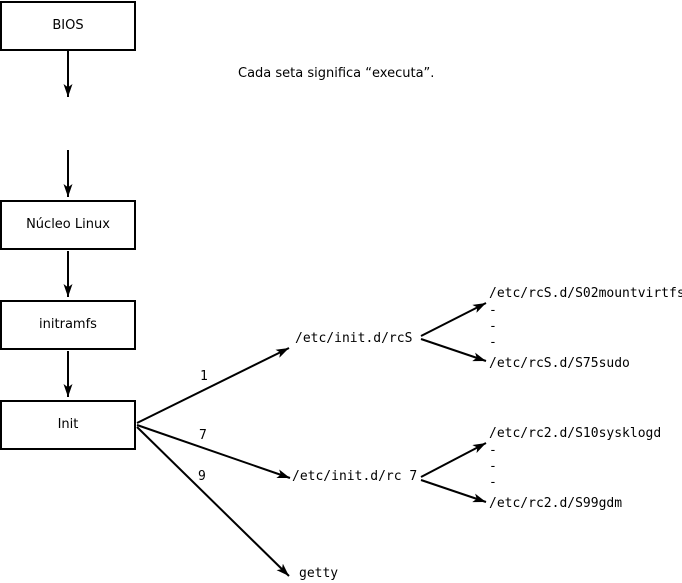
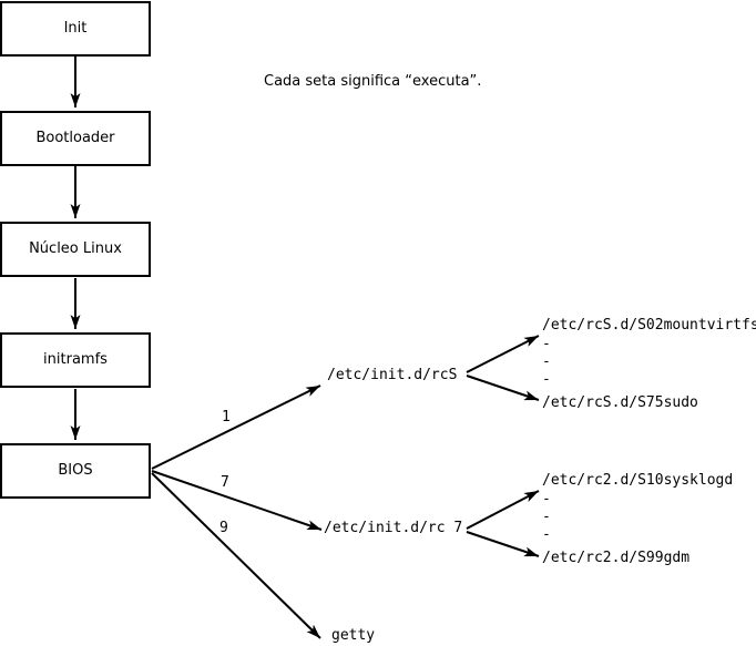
  Cada seta significa “executa”.
- BIOS
+ Init
+ Bootloader
  Núcleo Linux
  initramfs
- Init
+ BIOS
  1
  7
  9
  /etc/init.d/rcS
  /etc/init.d/rc 7
  getty
  /etc/rcS.d/S02mountvirtfs
  -
  -
  -
  /etc/rcS.d/S75sudo
  /etc/rc2.d/S10sysklogd
  -
  -
  -
  /etc/rc2.d/S99gdm
